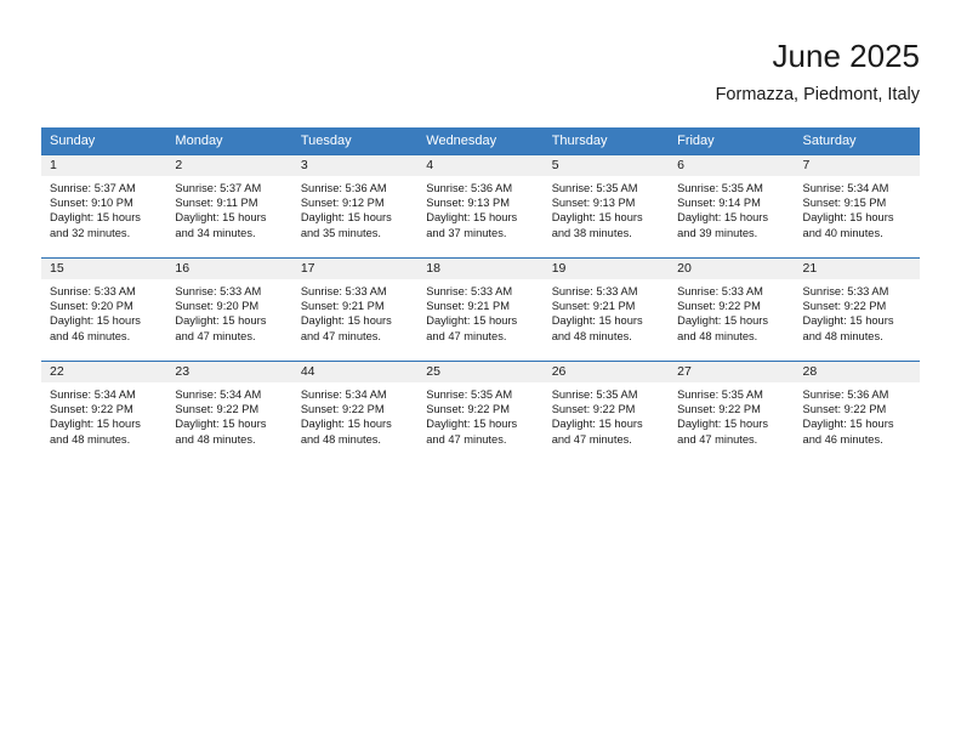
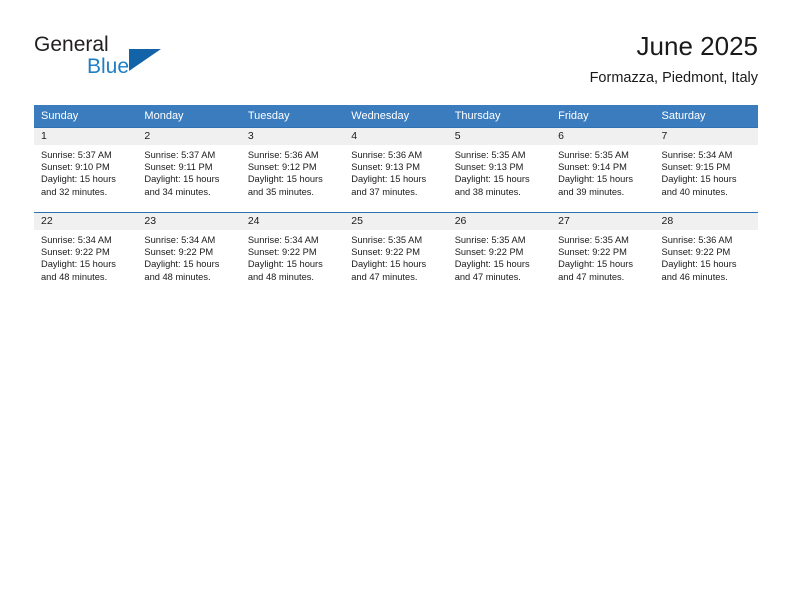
+ General
+ Blue
  June 2025
  Formazza, Piedmont, Italy
  Sunday	Monday	Tuesday	Wednesday	Thursday	Friday	Saturday
  1 Sunrise: 5:37 AM Sunset: 9:10 PM Daylight: 15 hours and 32 minutes.	2 Sunrise: 5:37 AM Sunset: 9:11 PM Daylight: 15 hours and 34 minutes.	3 Sunrise: 5:36 AM Sunset: 9:12 PM Daylight: 15 hours and 35 minutes.	4 Sunrise: 5:36 AM Sunset: 9:13 PM Daylight: 15 hours and 37 minutes.	5 Sunrise: 5:35 AM Sunset: 9:13 PM Daylight: 15 hours and 38 minutes.	6 Sunrise: 5:35 AM Sunset: 9:14 PM Daylight: 15 hours and 39 minutes.	7 Sunrise: 5:34 AM Sunset: 9:15 PM Daylight: 15 hours and 40 minutes.
- 15 Sunrise: 5:33 AM Sunset: 9:20 PM Daylight: 15 hours and 46 minutes.	16 Sunrise: 5:33 AM Sunset: 9:20 PM Daylight: 15 hours and 47 minutes.	17 Sunrise: 5:33 AM Sunset: 9:21 PM Daylight: 15 hours and 47 minutes.	18 Sunrise: 5:33 AM Sunset: 9:21 PM Daylight: 15 hours and 47 minutes.	19 Sunrise: 5:33 AM Sunset: 9:21 PM Daylight: 15 hours and 48 minutes.	20 Sunrise: 5:33 AM Sunset: 9:22 PM Daylight: 15 hours and 48 minutes.	21 Sunrise: 5:33 AM Sunset: 9:22 PM Daylight: 15 hours and 48 minutes.
- 22 Sunrise: 5:34 AM Sunset: 9:22 PM Daylight: 15 hours and 48 minutes.	23 Sunrise: 5:34 AM Sunset: 9:22 PM Daylight: 15 hours and 48 minutes.	44 Sunrise: 5:34 AM Sunset: 9:22 PM Daylight: 15 hours and 48 minutes.	25 Sunrise: 5:35 AM Sunset: 9:22 PM Daylight: 15 hours and 47 minutes.	26 Sunrise: 5:35 AM Sunset: 9:22 PM Daylight: 15 hours and 47 minutes.	27 Sunrise: 5:35 AM Sunset: 9:22 PM Daylight: 15 hours and 47 minutes.	28 Sunrise: 5:36 AM Sunset: 9:22 PM Daylight: 15 hours and 46 minutes.
+ 22 Sunrise: 5:34 AM Sunset: 9:22 PM Daylight: 15 hours and 48 minutes.	23 Sunrise: 5:34 AM Sunset: 9:22 PM Daylight: 15 hours and 48 minutes.	24 Sunrise: 5:34 AM Sunset: 9:22 PM Daylight: 15 hours and 48 minutes.	25 Sunrise: 5:35 AM Sunset: 9:22 PM Daylight: 15 hours and 47 minutes.	26 Sunrise: 5:35 AM Sunset: 9:22 PM Daylight: 15 hours and 47 minutes.	27 Sunrise: 5:35 AM Sunset: 9:22 PM Daylight: 15 hours and 47 minutes.	28 Sunrise: 5:36 AM Sunset: 9:22 PM Daylight: 15 hours and 46 minutes.
